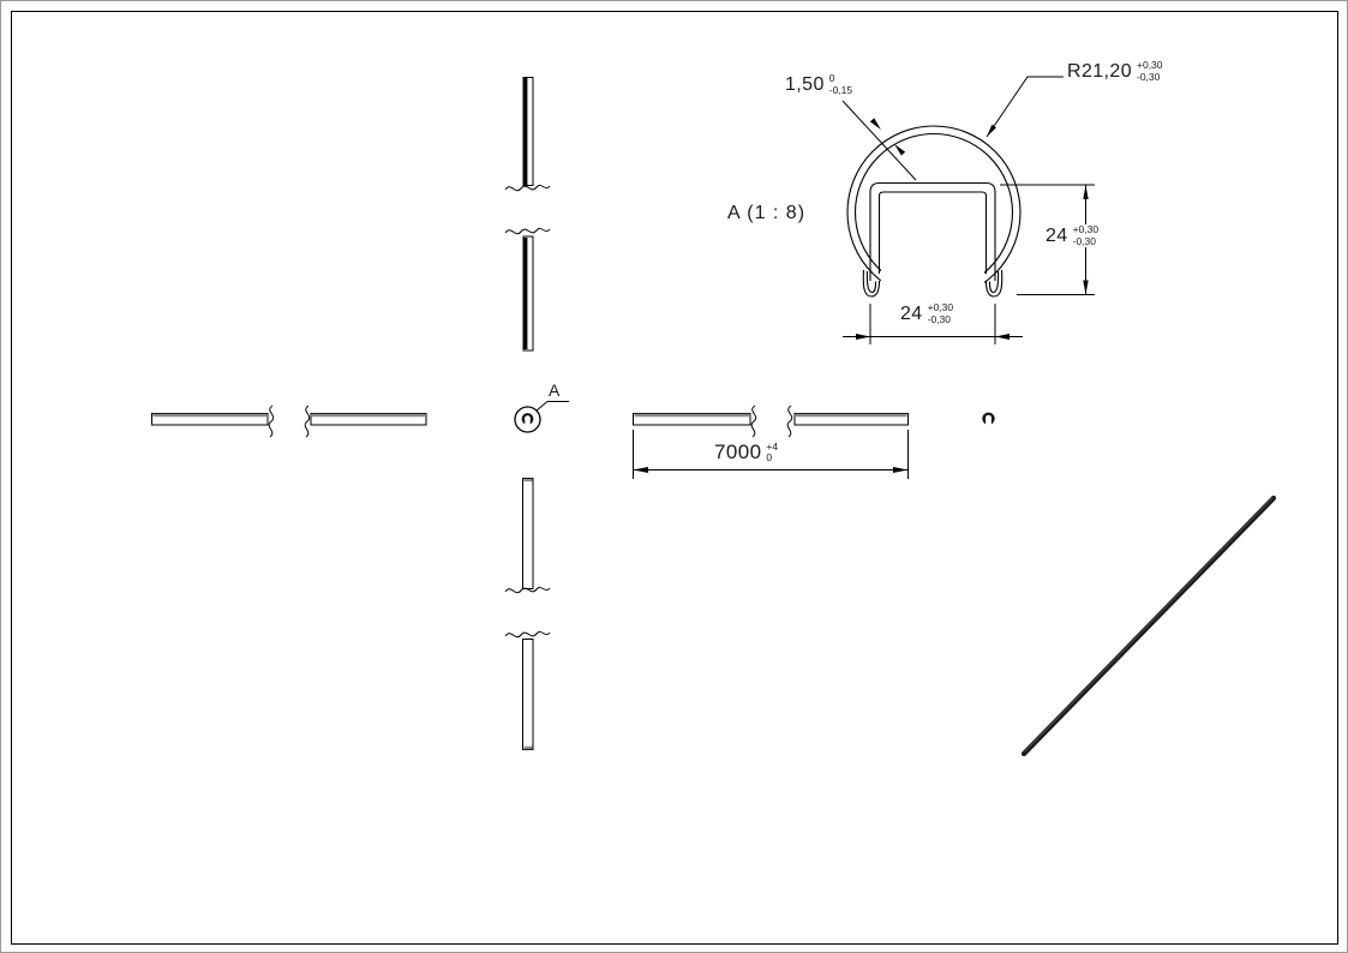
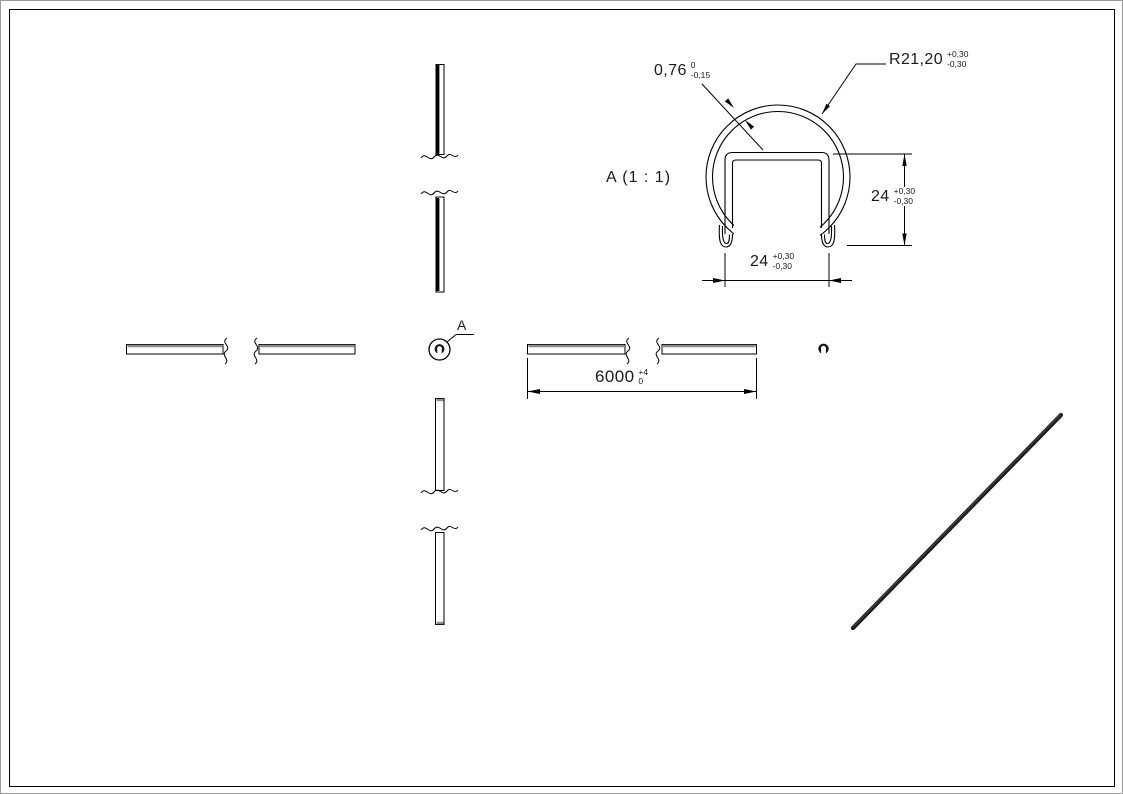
- 1,50
+ 0,76
  0
  -0,15
  R21,20
  +0,30
  -0,30
  24
  +0,30
  -0,30
  24
  +0,30
  -0,30
- 7000
+ 6000
  +4
  0
- A (1 : 8)
+ A (1 : 1)
  A
